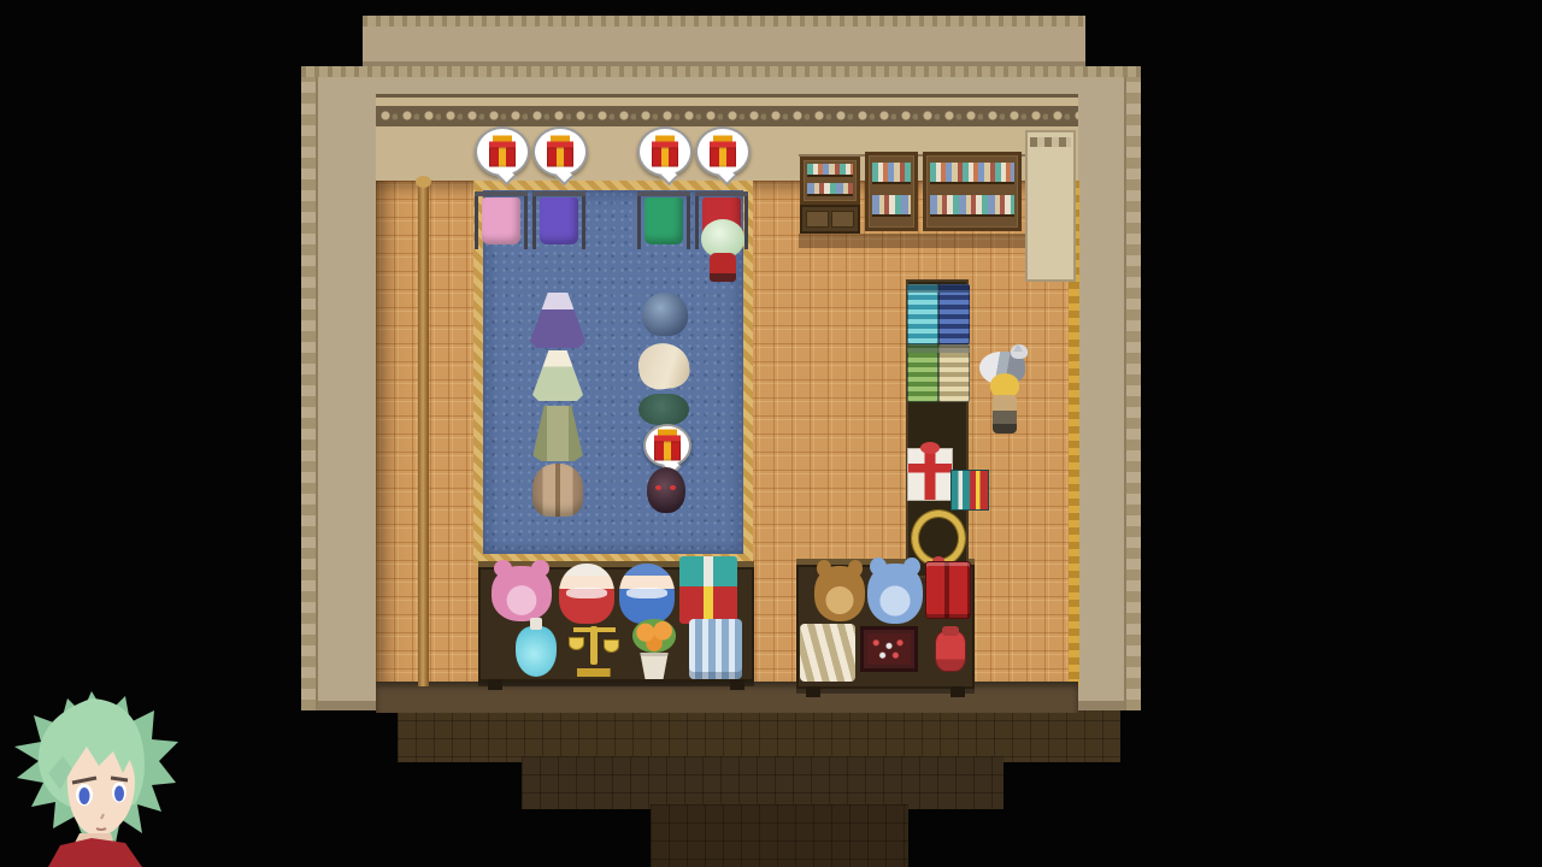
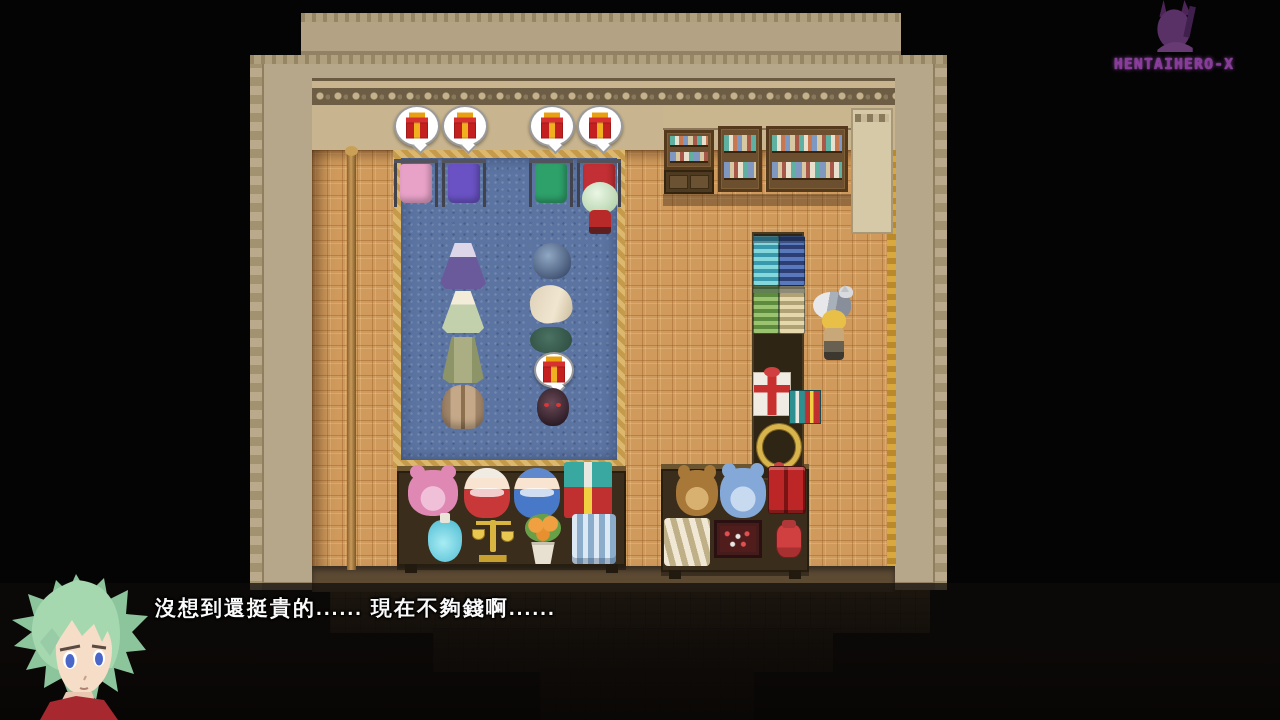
+ 沒想到還挺貴的...... 現在不夠錢啊......
+ HENTAIHERO-X
